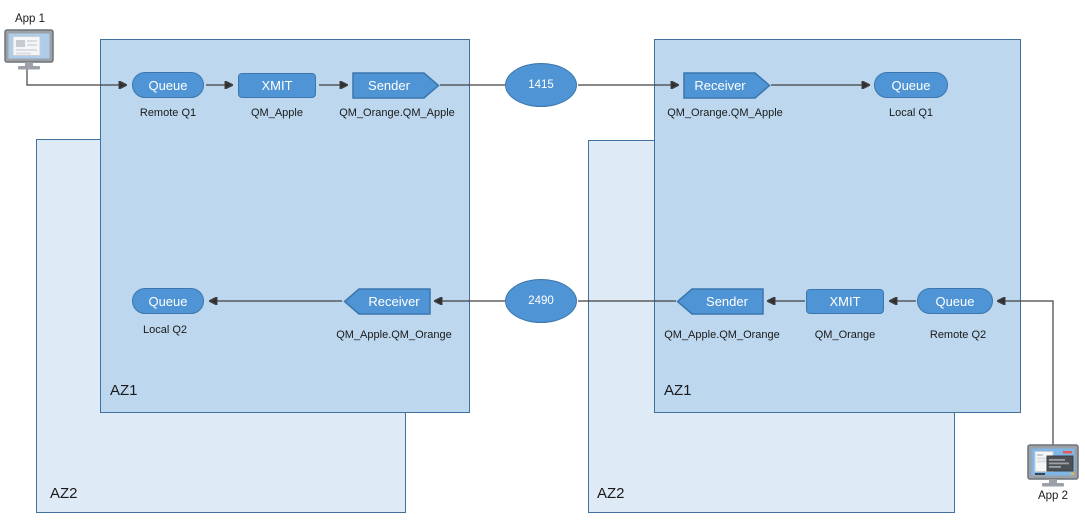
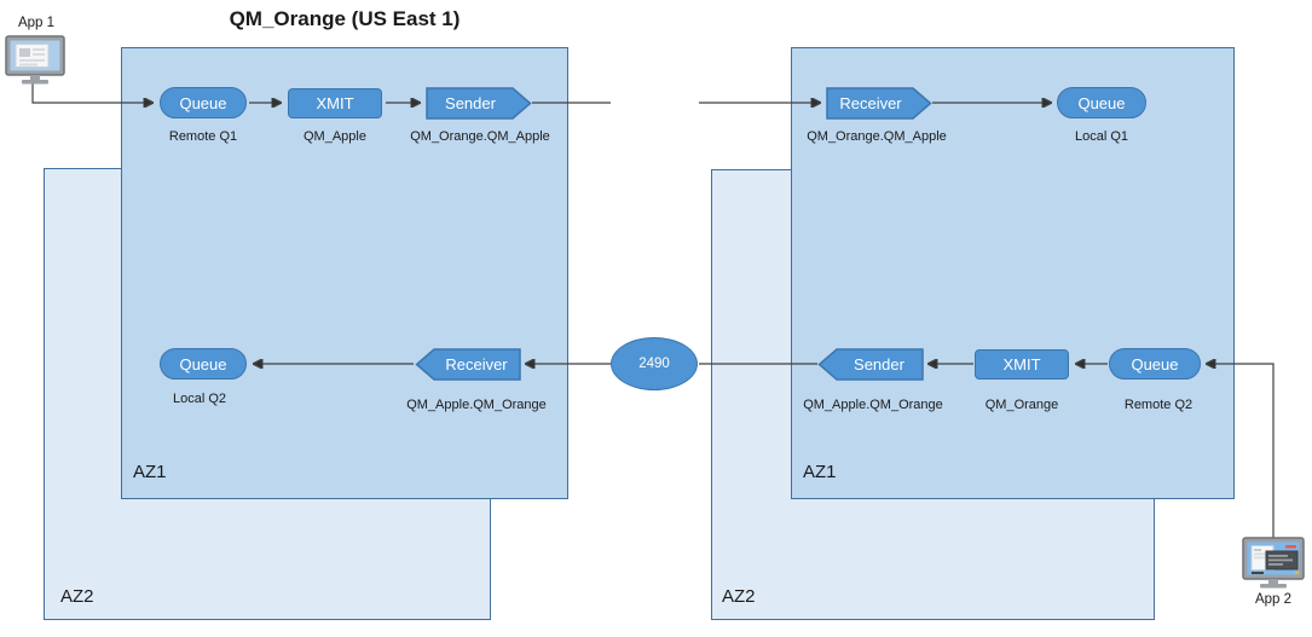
+ QM_Orange (US East 1)
  AZ1
  AZ2
  AZ1
  AZ2
  Queue
  Remote Q1
  XMIT
  QM_Apple
  Sender
  QM_Orange.QM_Apple
- 1415
  Receiver
  QM_Orange.QM_Apple
  Queue
  Local Q1
  Queue
  Local Q2
  Receiver
  QM_Apple.QM_Orange
  2490
  Sender
  QM_Apple.QM_Orange
  XMIT
  QM_Orange
  Queue
  Remote Q2
  App 1
  App 2
